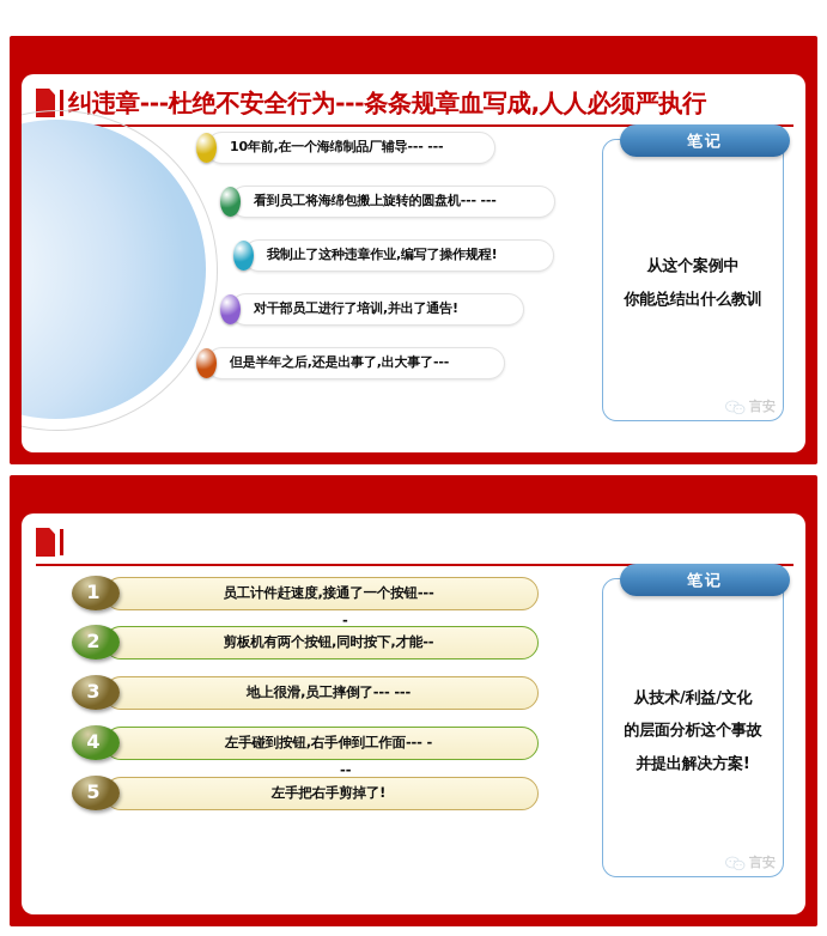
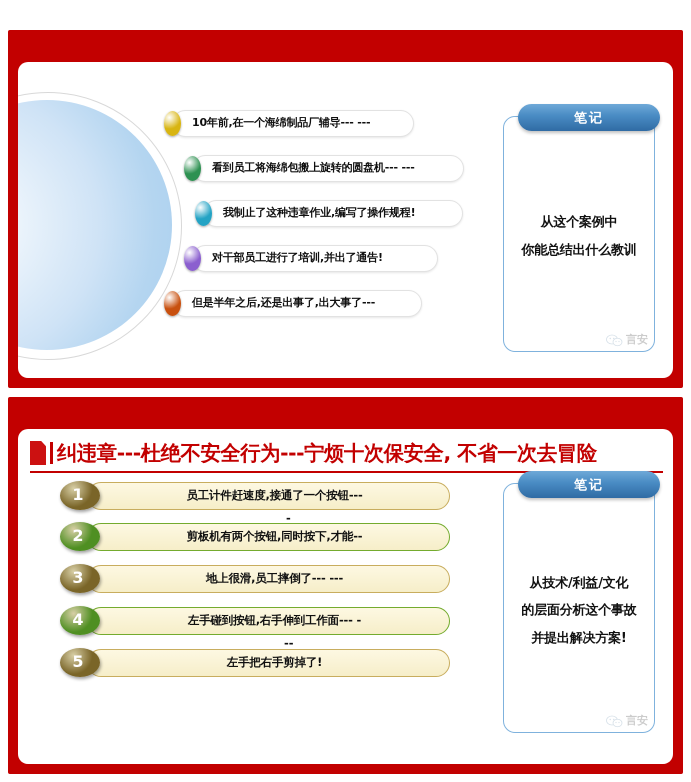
- 纠违章---杜绝不安全行为---条条规章血写成,人人必须严执行
  10年前,在一个海绵制品厂辅导--- ---
  看到员工将海绵包搬上旋转的圆盘机--- ---
  我制止了这种违章作业,编写了操作规程!
  对干部员工进行了培训,并出了通告!
  但是半年之后,还是出事了,出大事了---
  笔记
  从这个案例中
  你能总结出什么教训
  言安
+ 纠违章---杜绝不安全行为---宁烦十次保安全, 不省一次去冒险
  1
  员工计件赶速度,接通了一个按钮---
  -
  2
  剪板机有两个按钮,同时按下,才能--
  3
  地上很滑,员工摔倒了--- ---
  4
  左手碰到按钮,右手伸到工作面--- -
  --
  5
  左手把右手剪掉了!
  笔记
  从技术/利益/文化
  的层面分析这个事故
  并提出解决方案!
  言安
